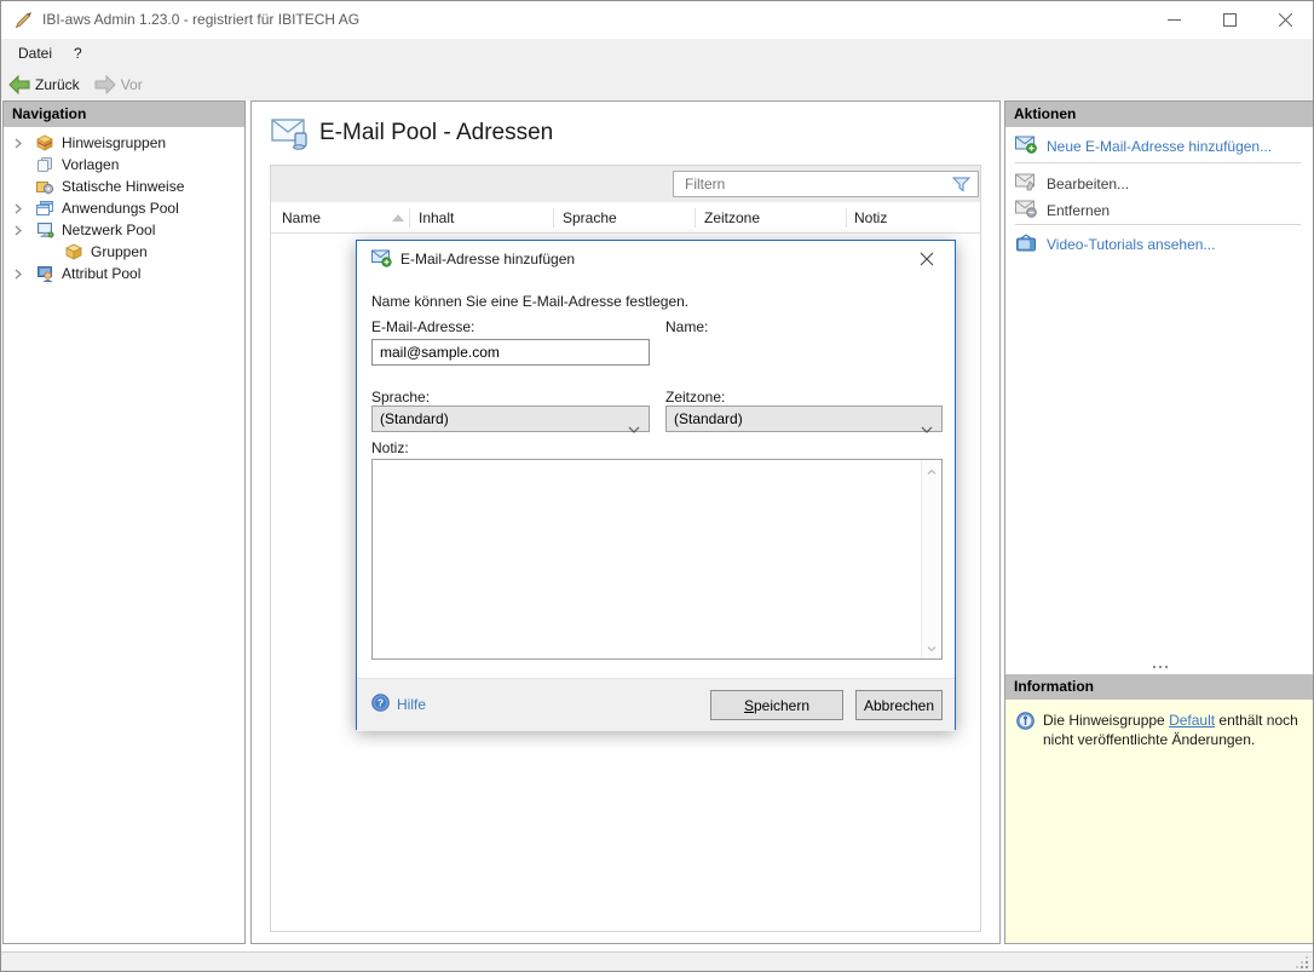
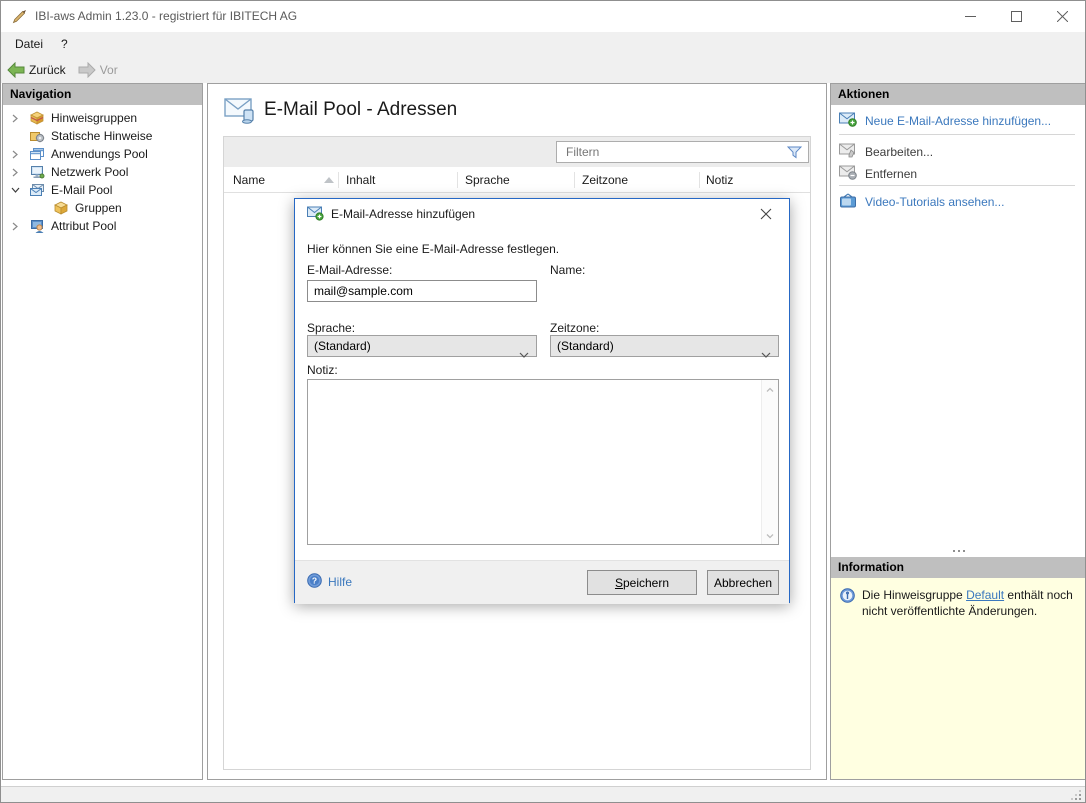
  IBI-aws Admin 1.23.0 - registriert für IBITECH AG
  Datei
  ?
  Zurück
  Vor
  Navigation
  Hinweisgruppen
- Vorlagen
  Statische Hinweise
  Anwendungs Pool
  Netzwerk Pool
+ E-Mail Pool
  Gruppen
  Attribut Pool
  E-Mail Pool - Adressen
  Filtern
  Name
  Inhalt
  Sprache
  Zeitzone
  Notiz
  E-Mail-Adresse hinzufügen
- Name können Sie eine E-Mail-Adresse festlegen.
+ Hier können Sie eine E-Mail-Adresse festlegen.
  E-Mail-Adresse:
  Name:
  mail@sample.com
  Sprache:
  Zeitzone:
  (Standard)
  (Standard)
  Notiz:
  ?
  Hilfe
  Speichern
  Abbrechen
  Aktionen
  Neue E-Mail-Adresse hinzufügen...
  Bearbeiten...
  Entfernen
  Video-Tutorials ansehen...
  Information
  Die Hinweisgruppe Default enthält noch nicht veröffentlichte Änderungen.
